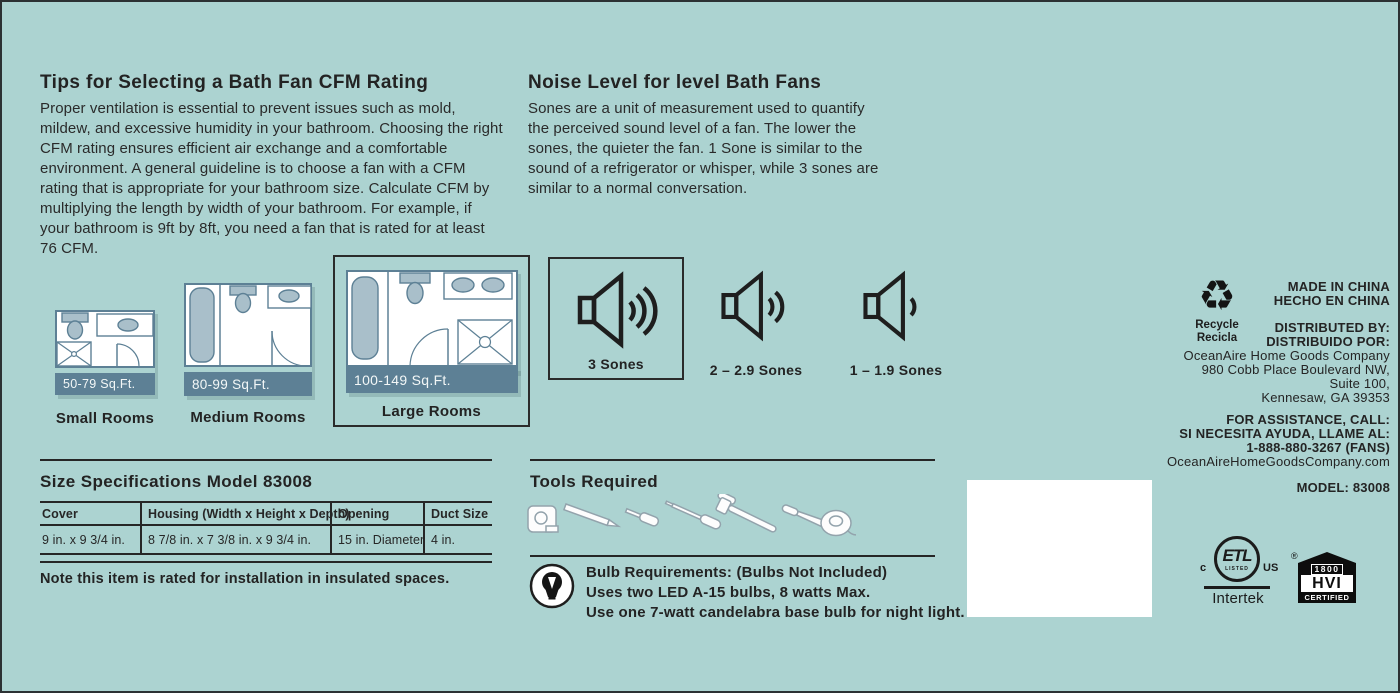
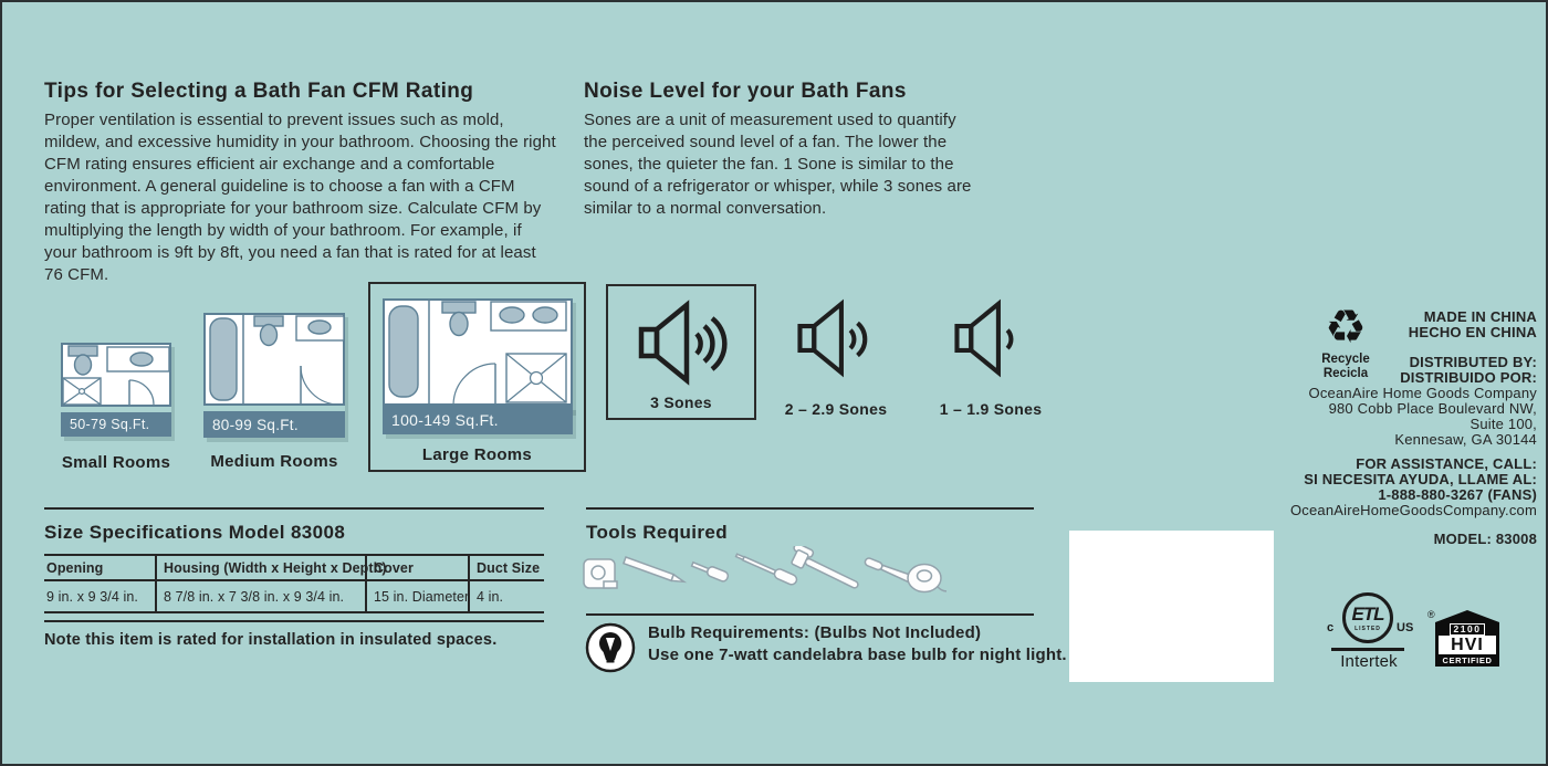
  Tips for Selecting a Bath Fan CFM Rating
  Proper ventilation is essential to prevent issues such as mold, mildew, and excessive humidity in your bathroom. Choosing the right CFM rating ensures efficient air exchange and a comfortable environment. A general guideline is to choose a fan with a CFM rating that is appropriate for your bathroom size. Calculate CFM by multiplying the length by width of your bathroom. For example, if your bathroom is 9ft by 8ft, you need a fan that is rated for at least 76 CFM.
- Noise Level for level Bath Fans
+ Noise Level for your Bath Fans
  Sones are a unit of measurement used to quantify the perceived sound level of a fan. The lower the sones, the quieter the fan. 1 Sone is similar to the sound of a refrigerator or whisper, while 3 sones are similar to a normal conversation.
  50-79 Sq.Ft.
  Small Rooms
  80-99 Sq.Ft.
  Medium Rooms
  100-149 Sq.Ft.
  Large Rooms
  3 Sones
  2 – 2.9 Sones
  1 – 1.9 Sones
  ♻
  Recycle
  Recicla
  MADE IN CHINA
  HECHO EN CHINA
  DISTRIBUTED BY:
  DISTRIBUIDO POR:
  OceanAire Home Goods Company
  980 Cobb Place Boulevard NW,
  Suite 100,
- Kennesaw, GA 39353
+ Kennesaw, GA 30144
  FOR ASSISTANCE, CALL:
  SI NECESITA AYUDA, LLAME AL:
  1-888-880-3267 (FANS)
  OceanAireHomeGoodsCompany.com
  MODEL: 83008
  Size Specifications Model 83008
- Cover
+ Opening
  Housing (Width x Height x Dept
- Opening
+ Cover
  Duct Size
  9 in. x 9 3/4 in.
  8 7/8 in. x 7 3/8 in. x 9 3/4 in.
  15 in. Diameter
  4 in.
  Note this item is rated for installation in insulated spaces.
  Tools Required
  Bulb Requirements: (Bulbs Not Included)
- Uses two LED A-15 bulbs, 8 watts Max.
  Use one 7-watt candelabra base bulb for night light.
  c
  ETL
  US
  Intertek
  ®
- 1800
+ 2100
  HVI
  CERTIFIED
